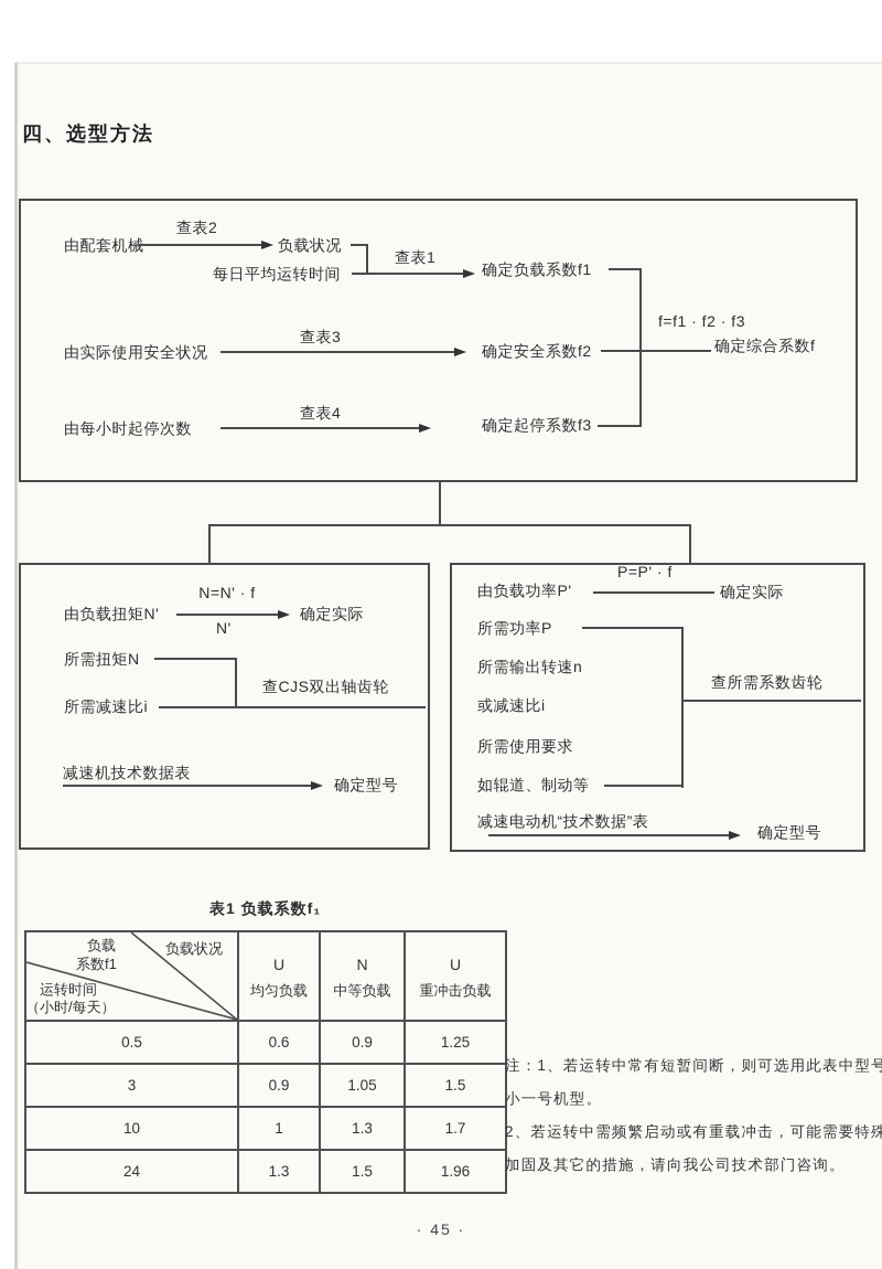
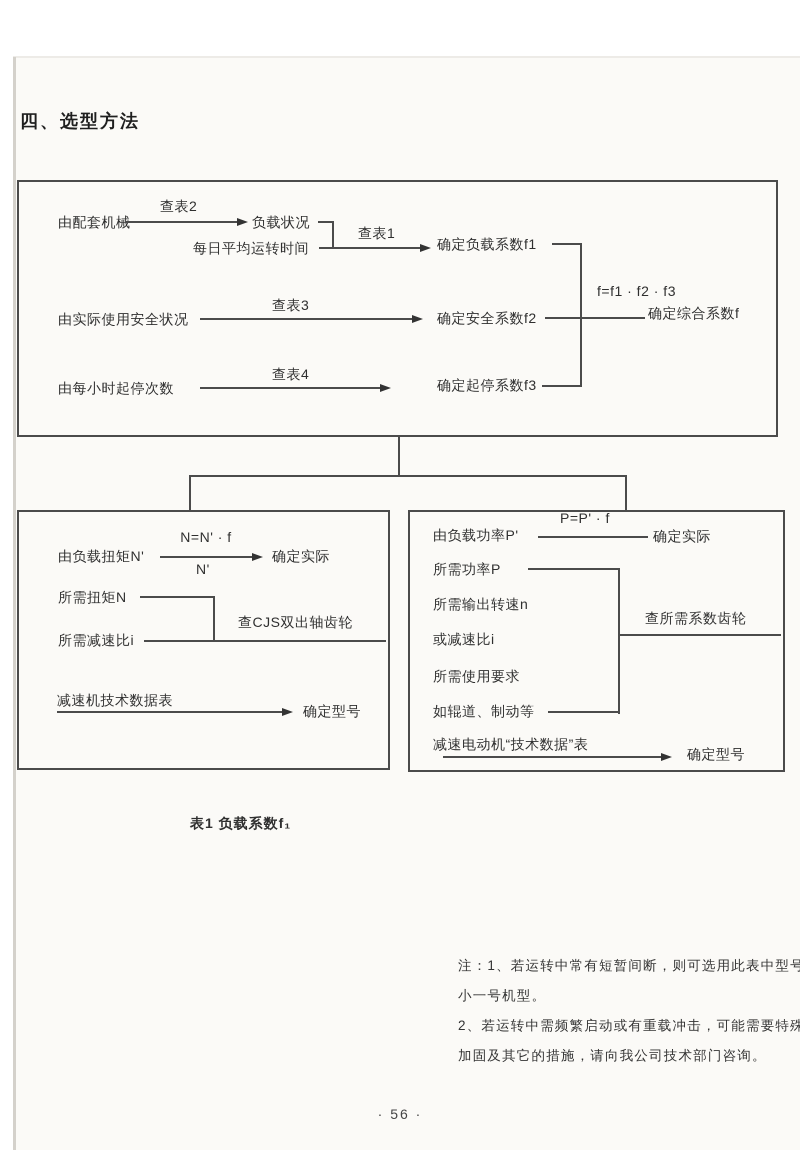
  四、选型方法
  由配套机械
  查表2
  负载状况
  每日平均运转时间
  查表1
  确定负载系数f1
  由实际使用安全状况
  查表3
  确定安全系数f2
  由每小时起停次数
  查表4
  确定起停系数f3
  f=f1 · f2 · f3
  确定综合系数f
  由负载扭矩N'
  N=N' · f
  N'
  确定实际
  所需扭矩N
  所需减速比i
  查CJS双出轴齿轮
  减速机技术数据表
  确定型号
  由负载功率P'
  P=P' · f
  确定实际
  所需功率P
  所需输出转速n
  或减速比i
  查所需系数齿轮
  所需使用要求
  如辊道、制动等
  减速电动机“技术数据”表
  确定型号
  表1 负载系数f₁
- 负载 系数f1 负载状况 运转时间 （小时/每天）	U均匀负载	N中等负载	U重冲击负载
- 0.5	0.6	0.9	1.25
- 3	0.9	1.05	1.5
- 10	1	1.3	1.7
- 24	1.3	1.5	1.96
  注：1、若运转中常有短暂间断，则可选用此表中型号
  小一号机型。
  2、若运转中需频繁启动或有重载冲击，可能需要特殊
  加固及其它的措施，请向我公司技术部门咨询。
- · 45 ·
+ · 56 ·
